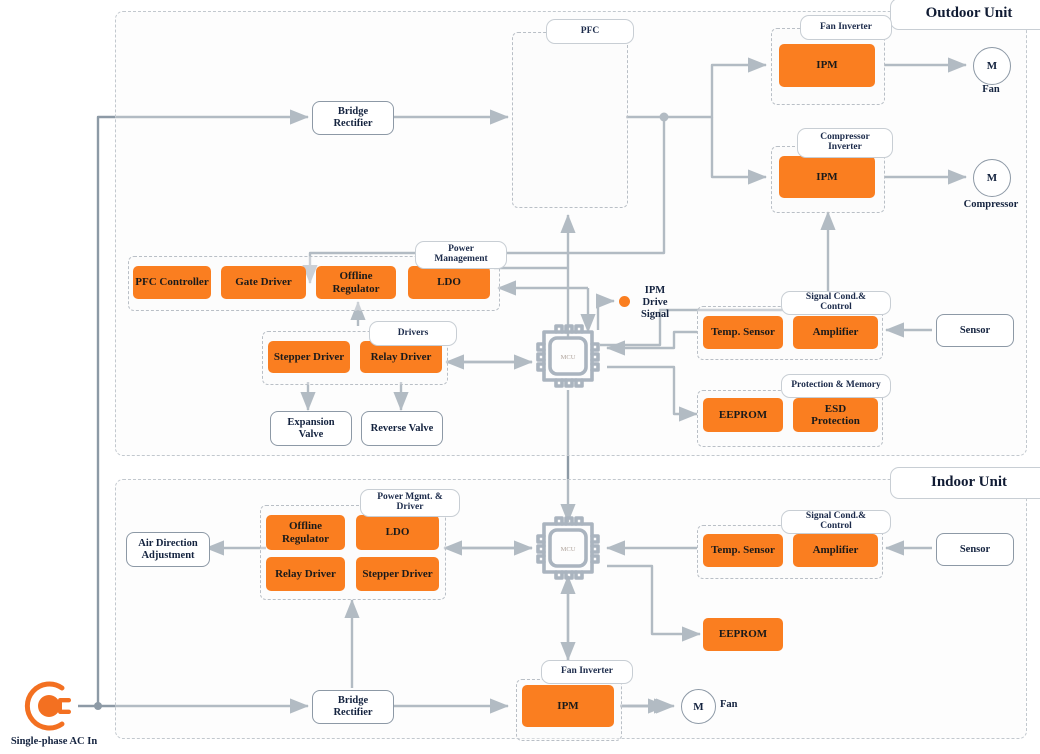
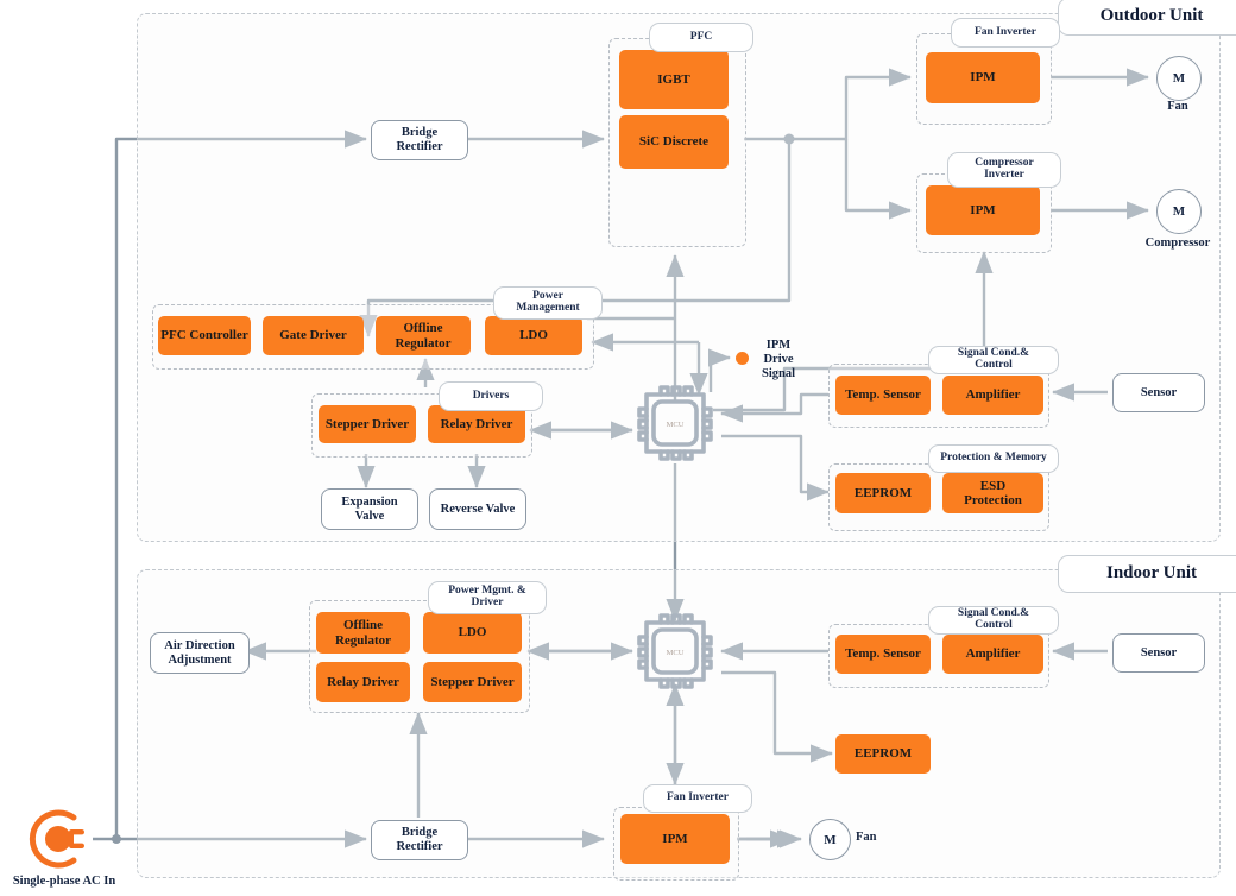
  Outdoor Unit
  Indoor Unit
  Bridge
  Rectifier
  PFC
+ IGBT
+ SiC Discrete
  Fan Inverter
  IPM
  Compressor
  Inverter
  IPM
  M
  Fan
  M
  Compressor
  Power
  Management
  PFC Controller
  Gate Driver
  Offline
  Regulator
  LDO
  Drivers
  Stepper Driver
  Relay Driver
  Expansion
  Valve
  Reverse Valve
  IPM
  Drive
  Signal
  Signal Cond.& Control
  Temp. Sensor
  Amplifier
  Protection & Memory
  EEPROM
  ESD
  Protection
  Sensor
  Power Mgmt. &
  Driver
  Offline
  Regulator
  LDO
  Relay Driver
  Stepper Driver
  Air Direction
  Adjustment
  Signal Cond.& Control
  Temp. Sensor
  Amplifier
  Sensor
  EEPROM
  Bridge
  Rectifier
  Fan Inverter
  IPM
  M
  Fan
  Single-phase AC In
